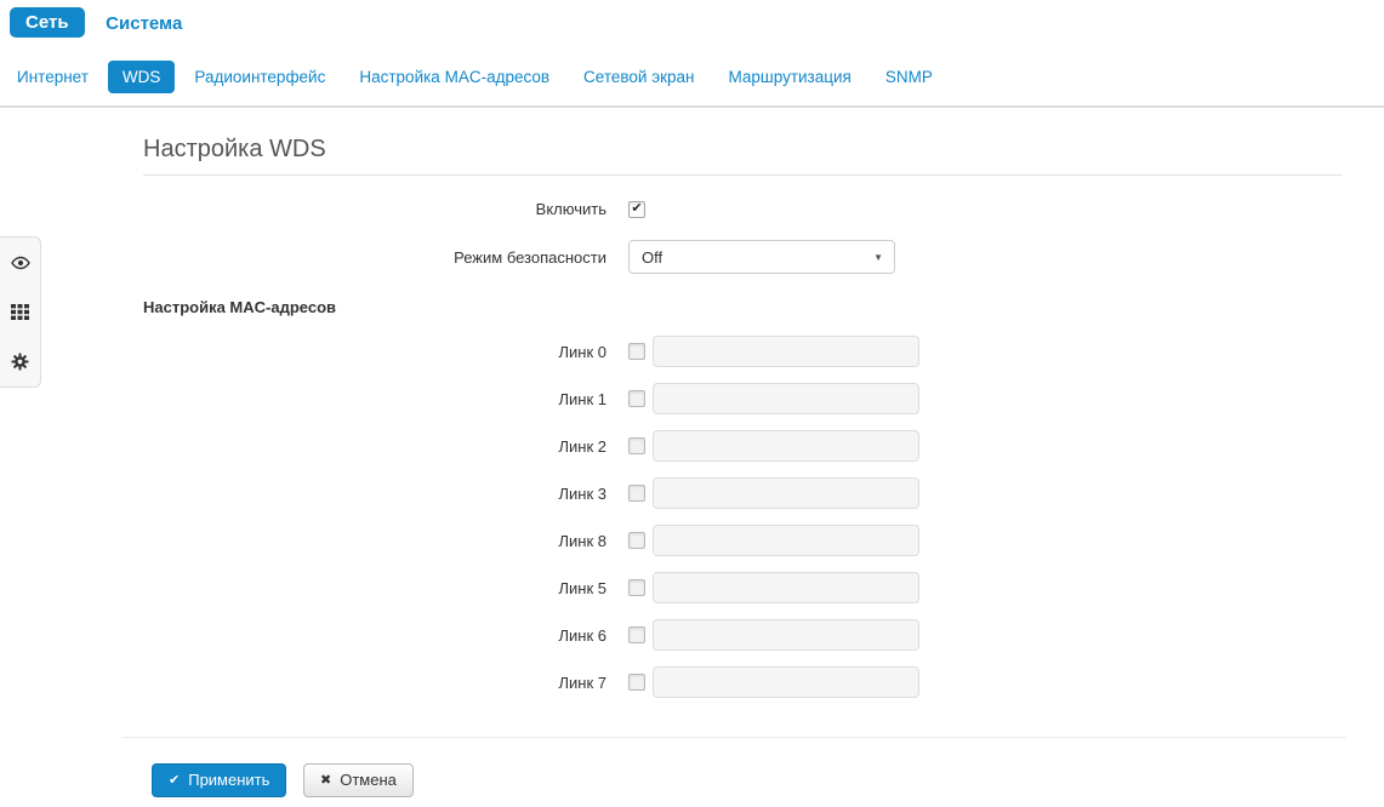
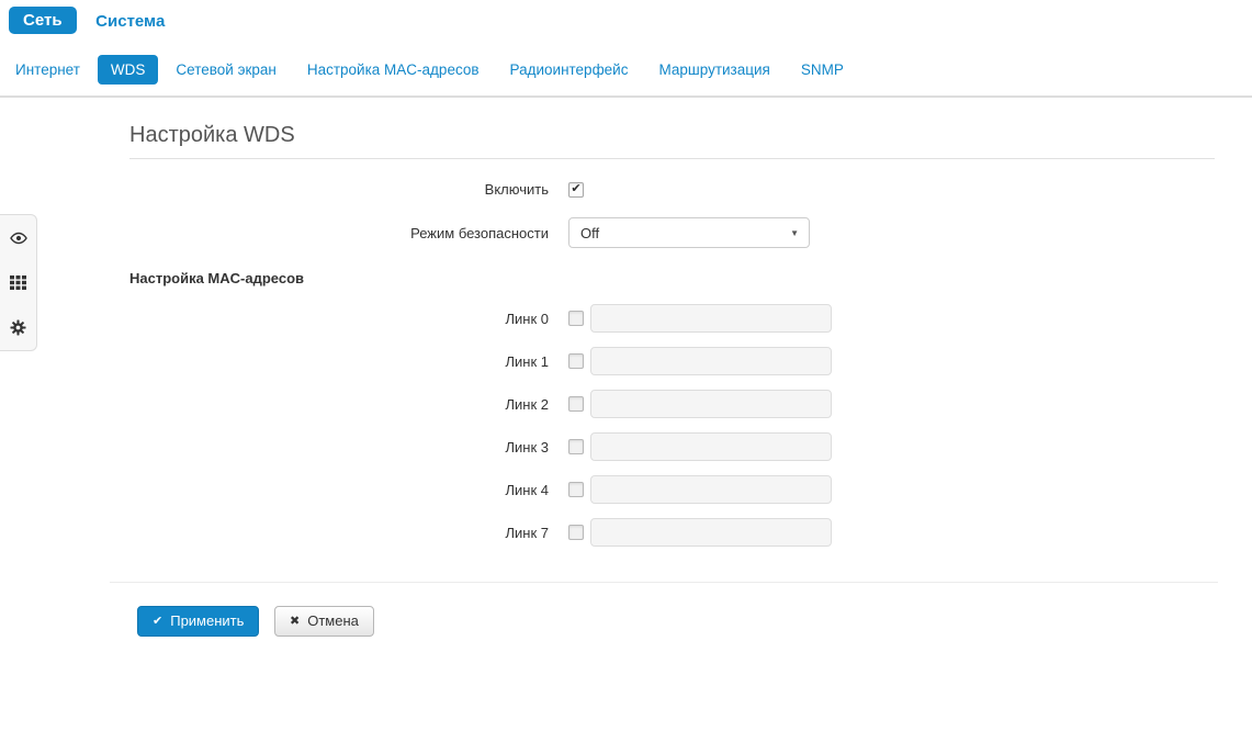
  Сеть Система
  Интернет
  WDS
- Радиоинтерфейс
+ Сетевой экран
  Настройка MAC-адресов
- Сетевой экран
+ Радиоинтерфейс
  Маршрутизация
  SNMP
  Настройка WDS
  Включить
  ✔
  Режим безопасности
  Off
  ▼
  Настройка MAC-адресов
  Линк 0
  Линк 1
  Линк 2
  Линк 3
- Линк 8
+ Линк 4
- Линк 5
- Линк 6
  Линк 7
  ✔
  Применить
  ✖
  Отмена
